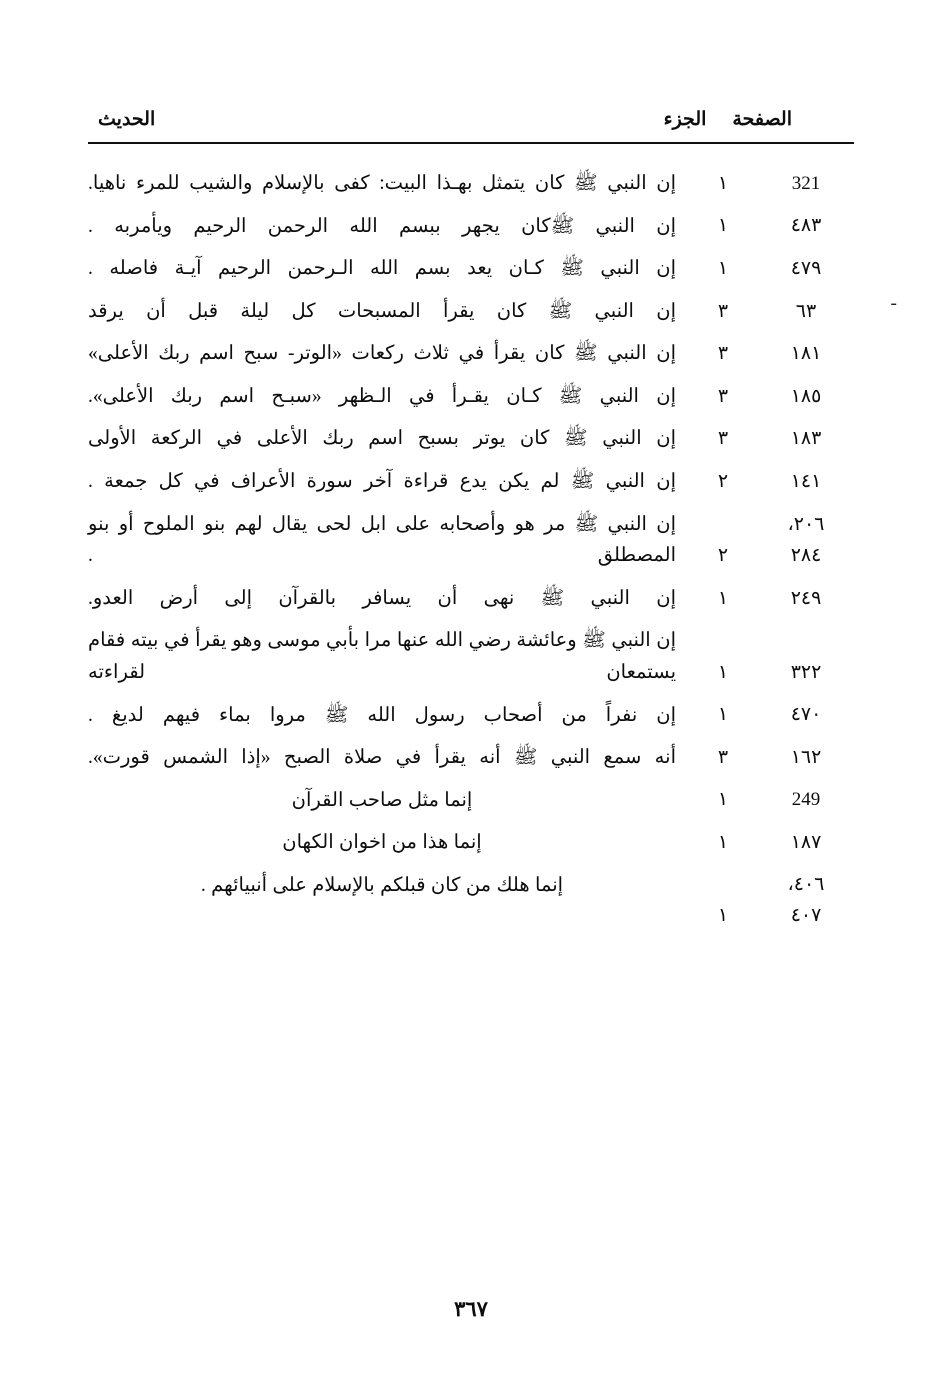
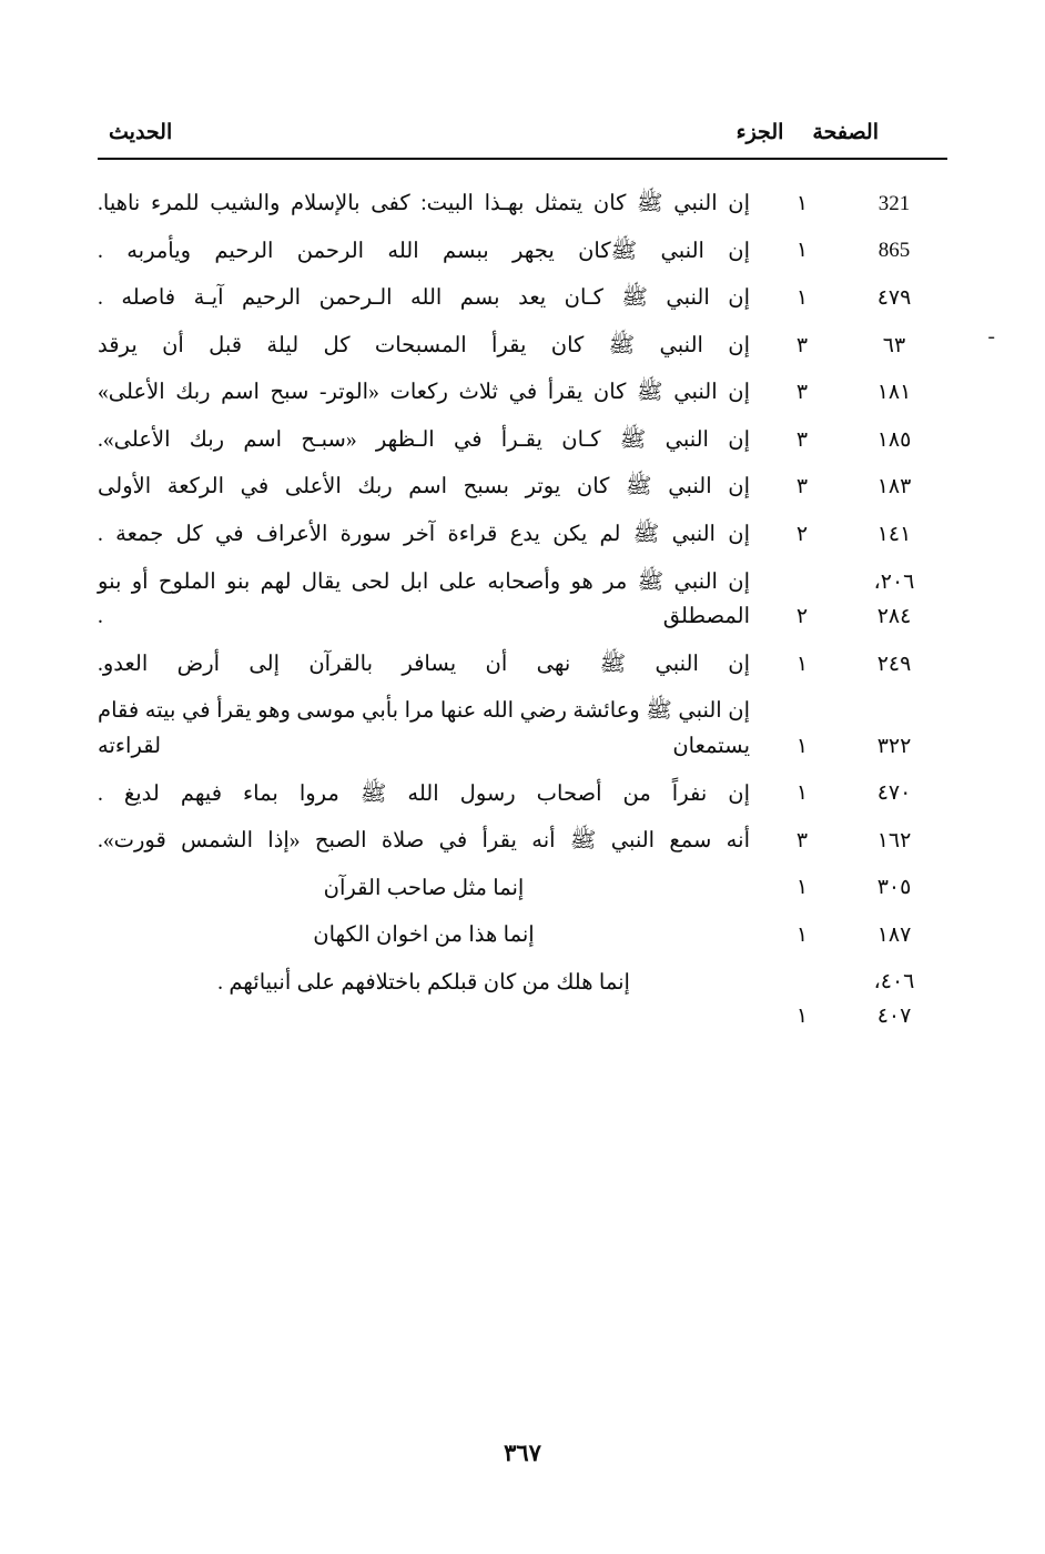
  الصفحة
  الجزء
  الحديث
  ـ
  321	١	إن النبي ﷺ كان يتمثل بهـذا البيت: كفى بالإسلام والشيب للمرء ناهيا.
- ٤٨٣	١	إن النبي ﷺكان يجهر ببسم الله الرحمن الرحيم ويأمربه .
+ 865	١	إن النبي ﷺكان يجهر ببسم الله الرحمن الرحيم ويأمربه .
  ٤٧٩	١	إن النبي ﷺ كـان يعد بسم الله الـرحمن الرحيم آيـة فاصله .
  ٦٣	٣	إن النبي ﷺ كان يقرأ المسبحات كل ليلة قبل أن يرقد
  ١٨١	٣	إن النبي ﷺ كان يقرأ في ثلاث ركعات «الوتر- سبح اسم ربك الأعلى»
  ١٨٥	٣	إن النبي ﷺ كـان يقـرأ في الـظهر «سبـح اسم ربك الأعلى».
  ١٨٣	٣	إن النبي ﷺ كان يوتر بسبح اسم ربك الأعلى في الركعة الأولى
  ١٤١	٢	إن النبي ﷺ لم يكن يدع قراءة آخر سورة الأعراف في كل جمعة .
  ٢٠٦، ٢٨٤	٢	إن النبي ﷺ مر هو وأصحابه على ابل لحى يقال لهم بنو الملوح أو بنو المصطلق .
  ٢٤٩	١	إن النبي ﷺ نهى أن يسافر بالقرآن إلى أرض العدو.
  ٣٢٢	١	إن النبي ﷺ وعائشة رضي الله عنها مرا بأبي موسى وهو يقرأ في بيته فقام يستمعان لقراءته
  ٤٧٠	١	إن نفراً من أصحاب رسول الله ﷺ مروا بماء فيهم لديغ .
  ١٦٢	٣	أنه سمع النبي ﷺ أنه يقرأ في صلاة الصبح «إذا الشمس قورت».
- 249	١	إنما مثل صاحب القرآن
+ ٣٠٥	١	إنما مثل صاحب القرآن
  ١٨٧	١	إنما هذا من اخوان الكهان
- ٤٠٦، ٤٠٧	١	إنما هلك من كان قبلكم بالإسلام على أنبيائهم .
+ ٤٠٦، ٤٠٧	١	إنما هلك من كان قبلكم باختلافهم على أنبيائهم .
  ٣٦٧
